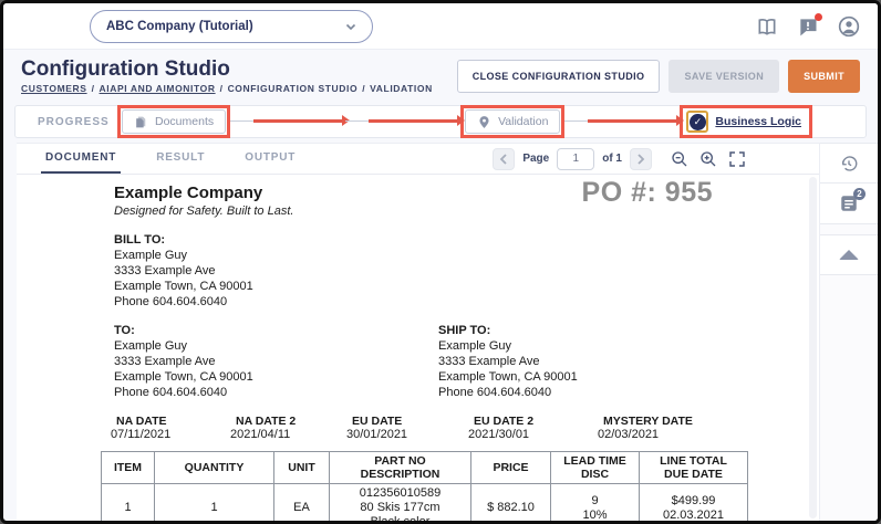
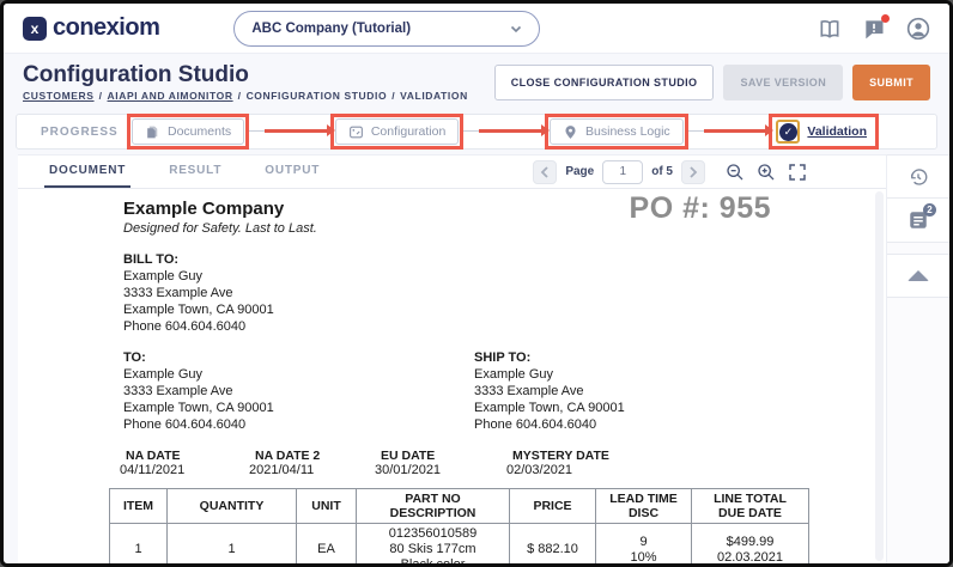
+ x
+ conexiom
  ABC Company (Tutorial)
  Configuration Studio
  CUSTOMERS / AIAPI AND AIMONITOR / CONFIGURATION STUDIO / VALIDATION
  CLOSE CONFIGURATION STUDIO
  SAVE VERSION
  SUBMIT
  PROGRESS
  Documents
+ Configuration
- Validation
+ Business Logic
  ✓
- Business Logic
+ Validation
  DOCUMENT
  RESULT
  OUTPUT
  Page
  1
- of 1
+ of 5
  Example Company
- Designed for Safety. Built to Last.
+ Designed for Safety. Last to Last.
  PO #: 955
  BILL TO:
  Example Guy
  3333 Example Ave
  Example Town, CA 90001
  Phone 604.604.6040
  TO:
  Example Guy
  3333 Example Ave
  Example Town, CA 90001
  Phone 604.604.6040
  SHIP TO:
  Example Guy
  3333 Example Ave
  Example Town, CA 90001
  Phone 604.604.6040
  NA DATE
- 07/11/2021
+ 04/11/2021
  NA DATE 2
  2021/04/11
  EU DATE
  30/01/2021
- EU DATE 2
- 2021/30/01
  MYSTERY DATE
  02/03/2021
  ITEM	QUANTITY	UNIT	PART NO DESCRIPTION	PRICE	LEAD TIME DISC	LINE TOTAL DUE DATE
  1	1	EA	012356010589 80 Skis 177cm	$ 882.10	9 10%	$499.99 02.03.2021
  2
